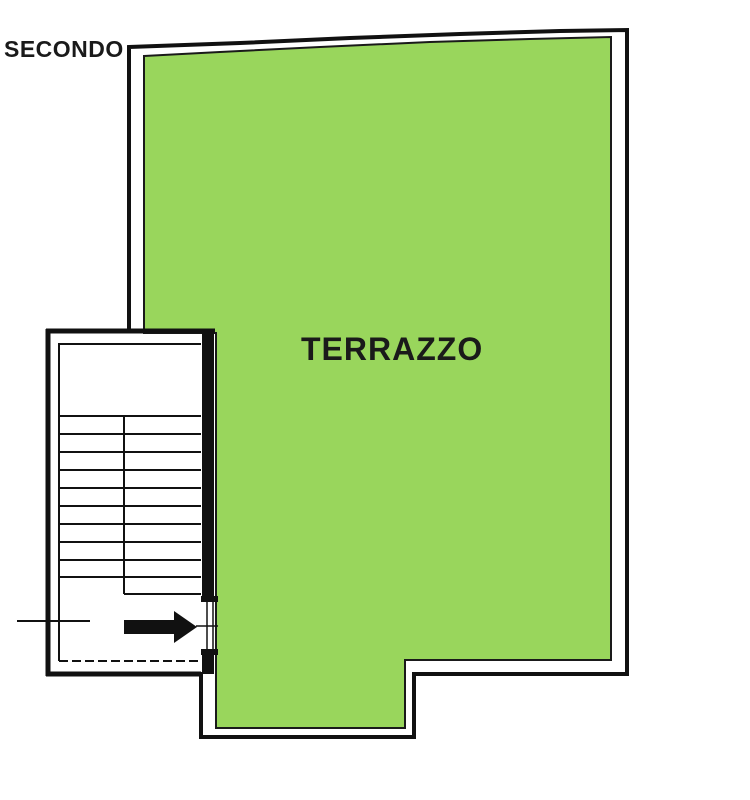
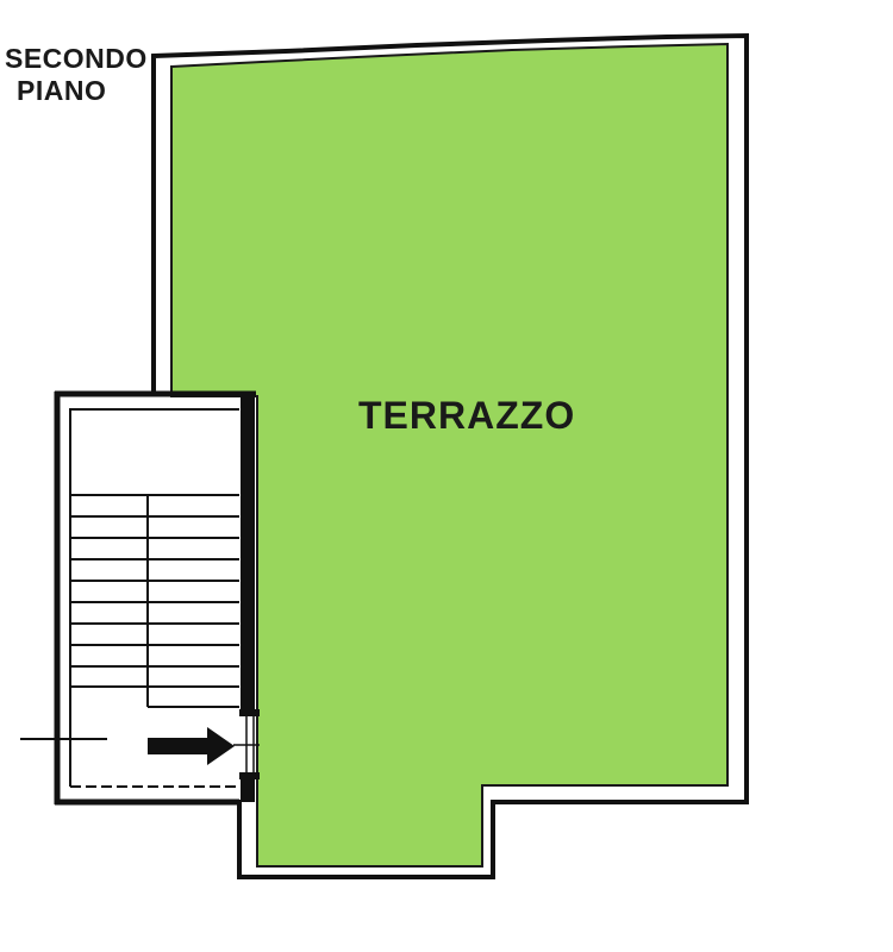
  SECONDO
+ PIANO
  TERRAZZO
